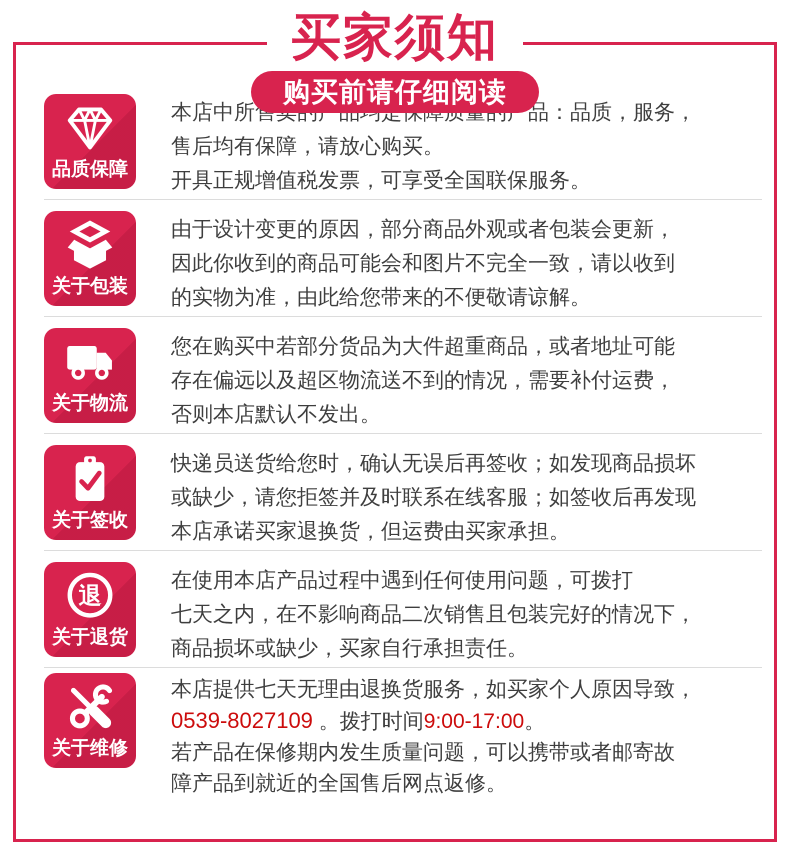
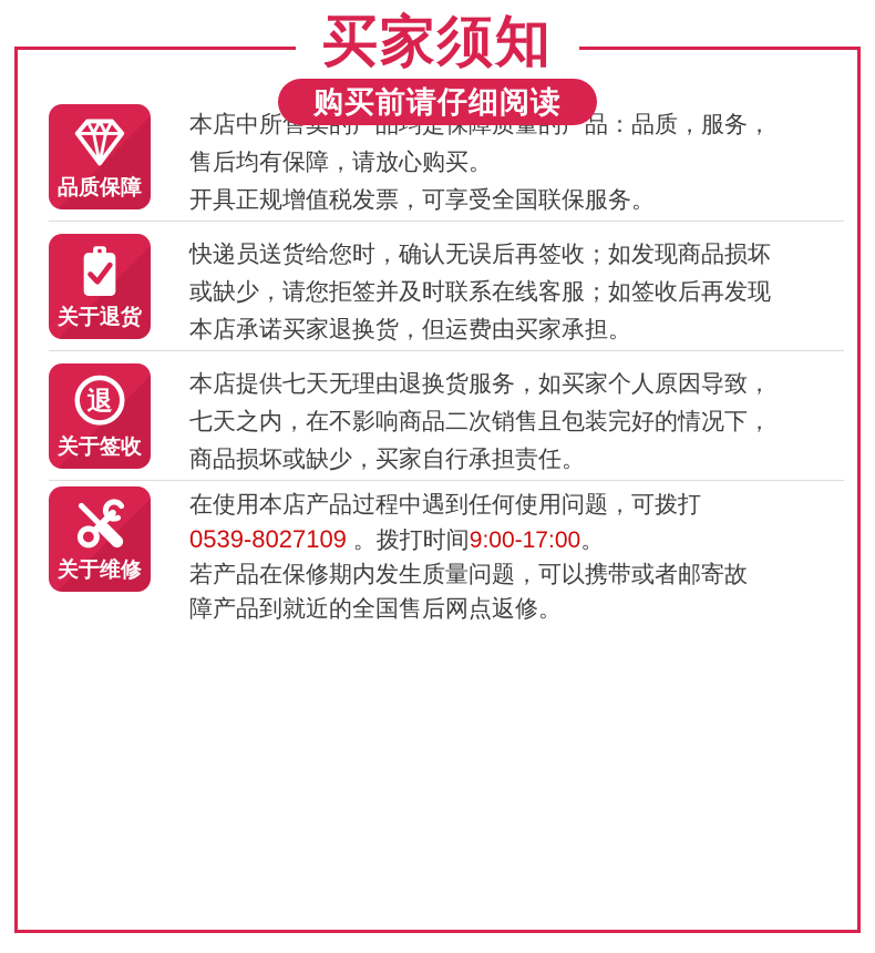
  买家须知
  购买前请仔细阅读
  品质保障
  售后均有保障，请放心购买。
  开具正规增值税发票，可享受全国联保服务。
- 关于包装
- 由于设计变更的原因，部分商品外观或者包装会更新，
- 因此你收到的商品可能会和图片不完全一致，请以收到
- 的实物为准，由此给您带来的不便敬请谅解。
- 关于物流
- 您在购买中若部分货品为大件超重商品，或者地址可能
- 存在偏远以及超区物流送不到的情况，需要补付运费，
- 否则本店默认不发出。
- 关于签收
+ 关于退货
  快递员送货给您时，确认无误后再签收；如发现商品损坏
  或缺少，请您拒签并及时联系在线客服；如签收后再发现
  本店承诺买家退换货，但运费由买家承担。
  退
- 关于退货
+ 关于签收
- 在使用本店产品过程中遇到任何使用问题，可拨打
+ 本店提供七天无理由退换货服务，如买家个人原因导致，
  七天之内，在不影响商品二次销售且包装完好的情况下，
  商品损坏或缺少，买家自行承担责任。
  关于维修
- 本店提供七天无理由退换货服务，如买家个人原因导致，
+ 在使用本店产品过程中遇到任何使用问题，可拨打
  0539-8027109 。拨打时间9:00-17:00。
  若产品在保修期内发生质量问题，可以携带或者邮寄故
  障产品到就近的全国售后网点返修。
